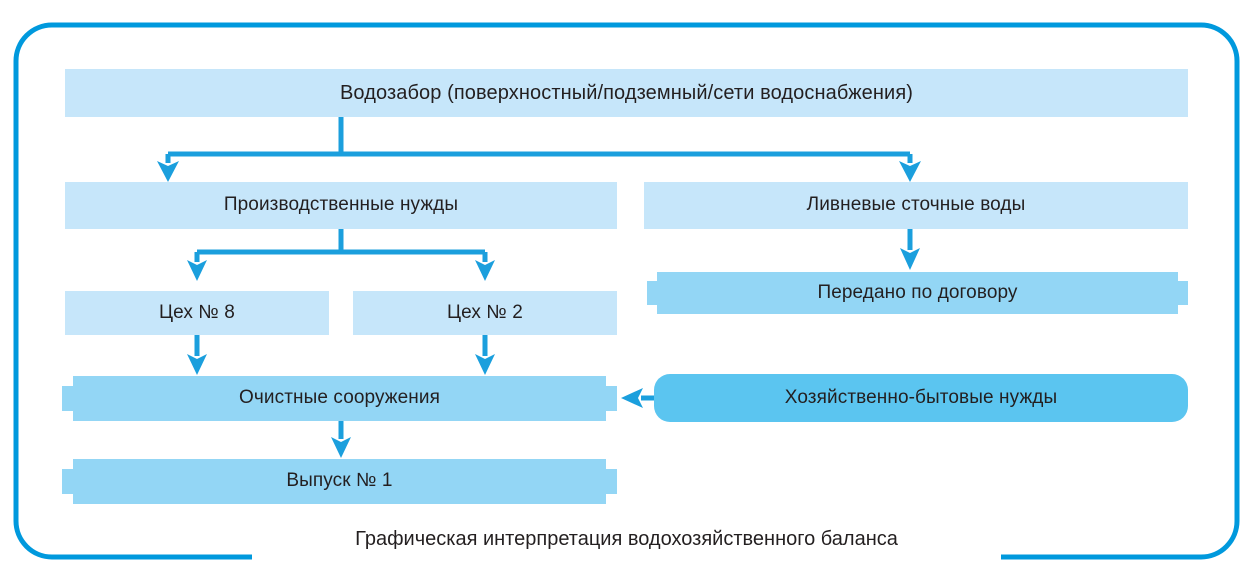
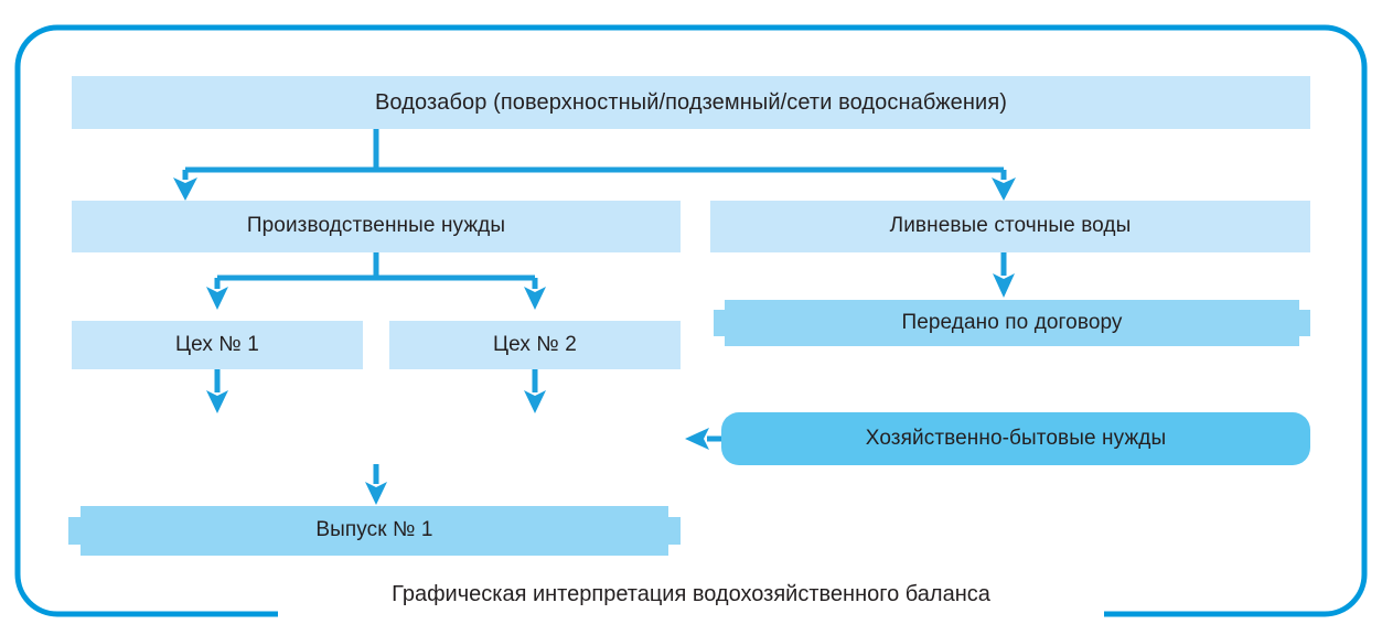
  Водозабор (поверхностный/подземный/сети водоснабжения)
  Производственные нужды
  Ливневые сточные воды
- Цех № 8
+ Цех № 1
  Цех № 2
  Передано по договору
- Очистные сооружения
  Хозяйственно-бытовые нужды
  Выпуск № 1
  Графическая интерпретация водохозяйственного баланса
